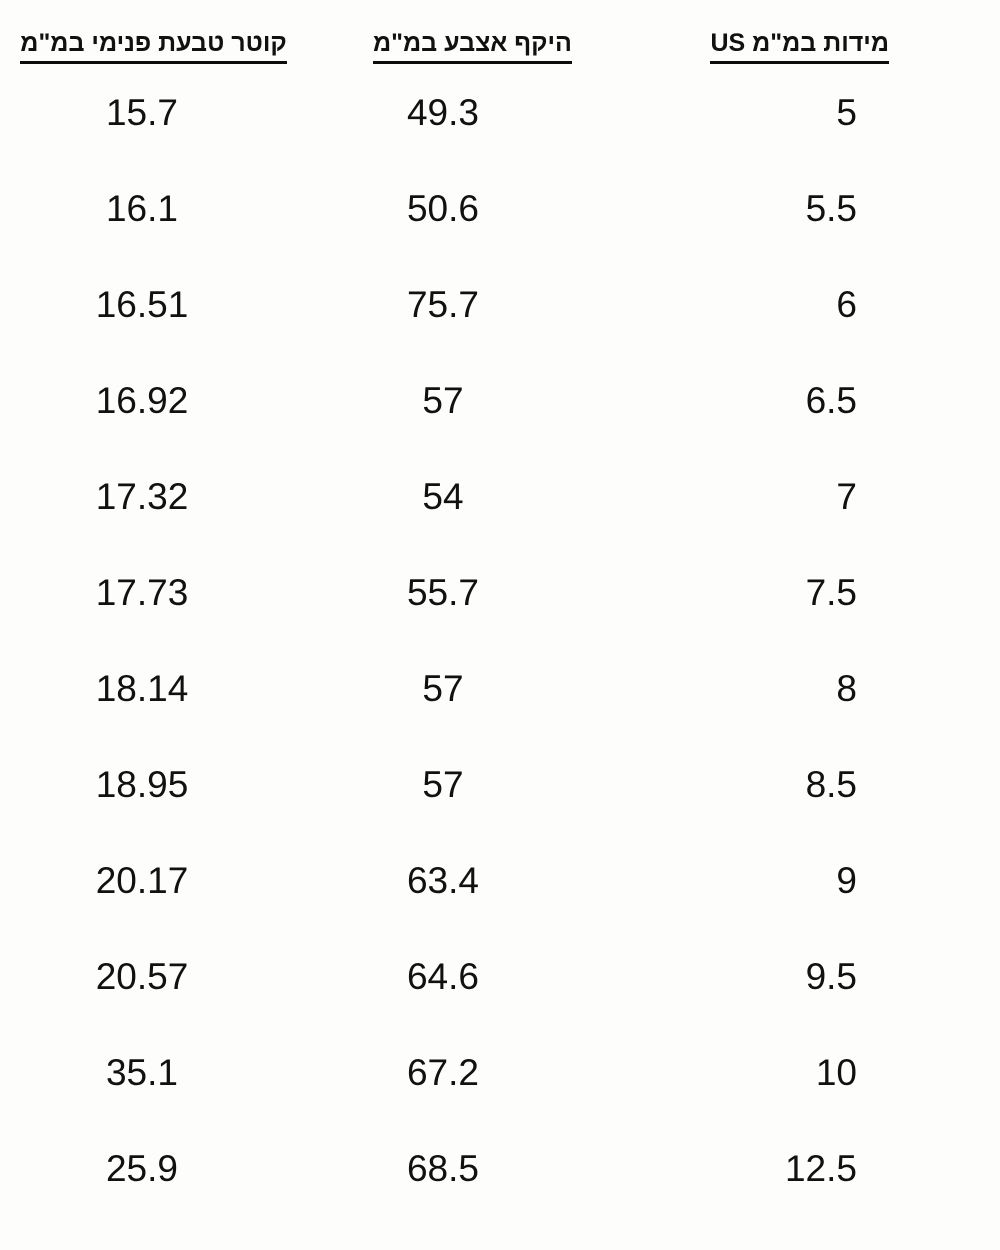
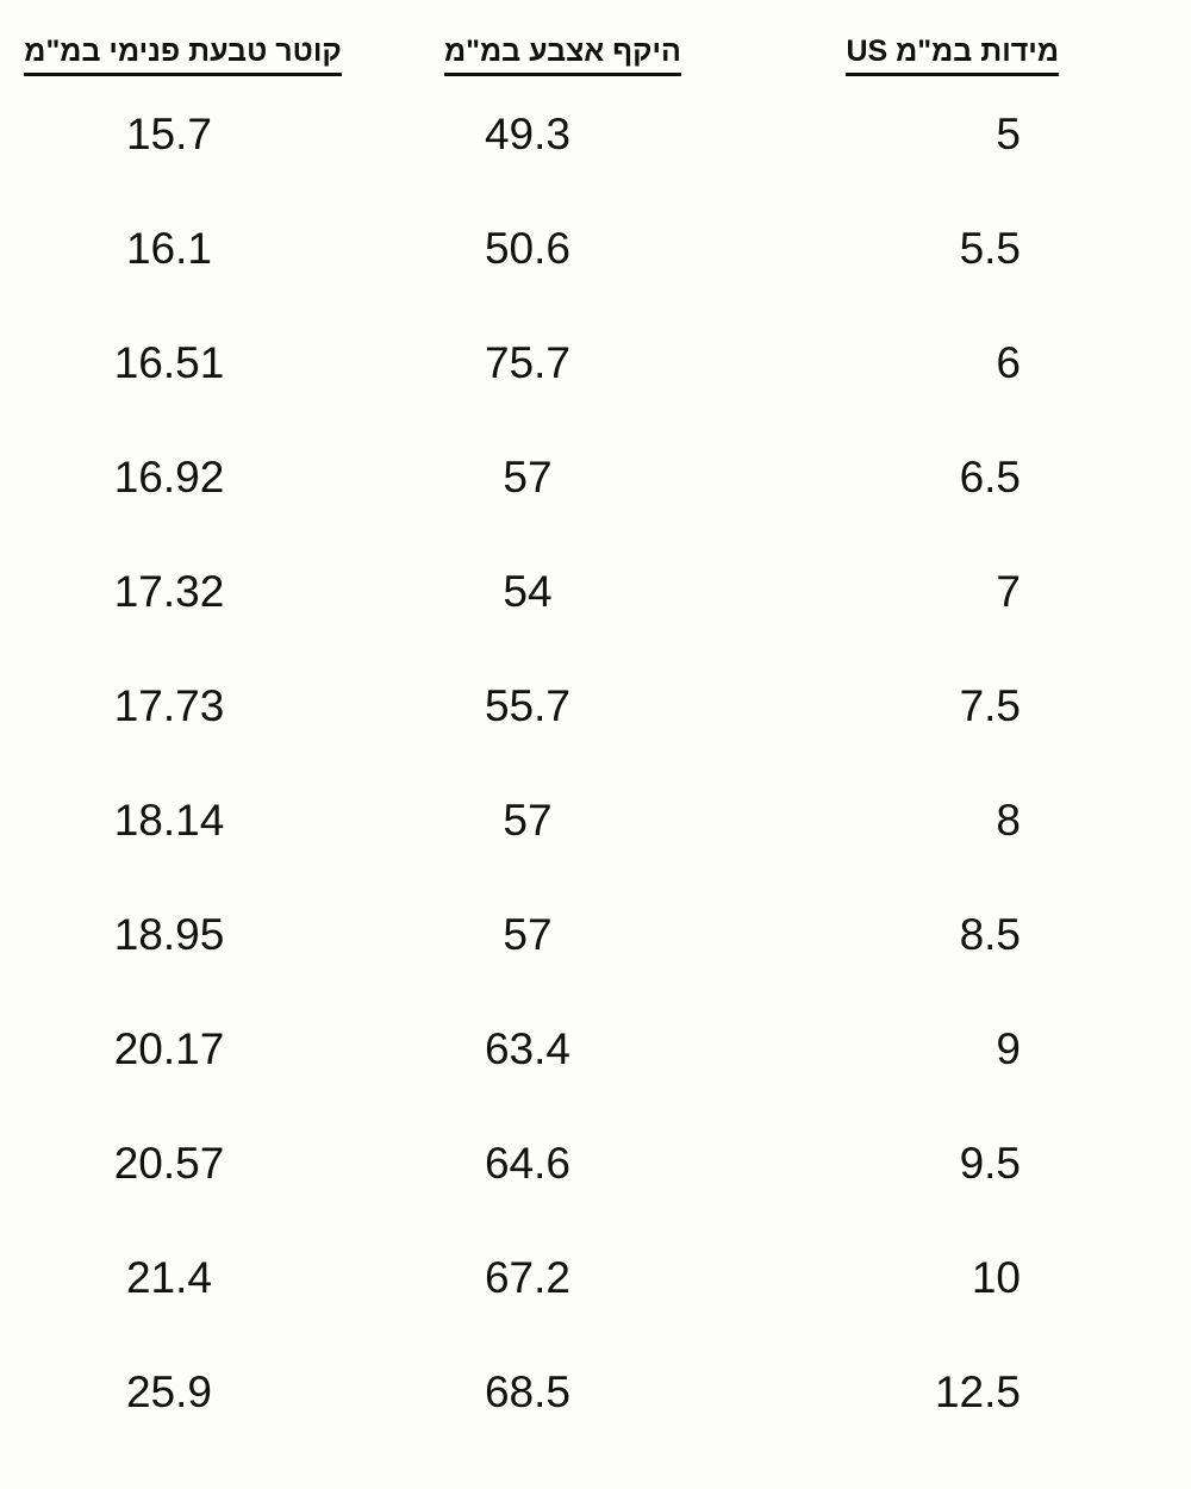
  מידות במ"מ US	היקף אצבע במ"מ	קוטר טבעת פנימי במ"מ
  5	49.3	15.7
  5.5	50.6	16.1
  6	75.7	16.51
  6.5	57	16.92
  7	54	17.32
  7.5	55.7	17.73
  8	57	18.14
  8.5	57	18.95
  9	63.4	20.17
  9.5	64.6	20.57
- 10	67.2	35.1
+ 10	67.2	21.4
  12.5	68.5	25.9
